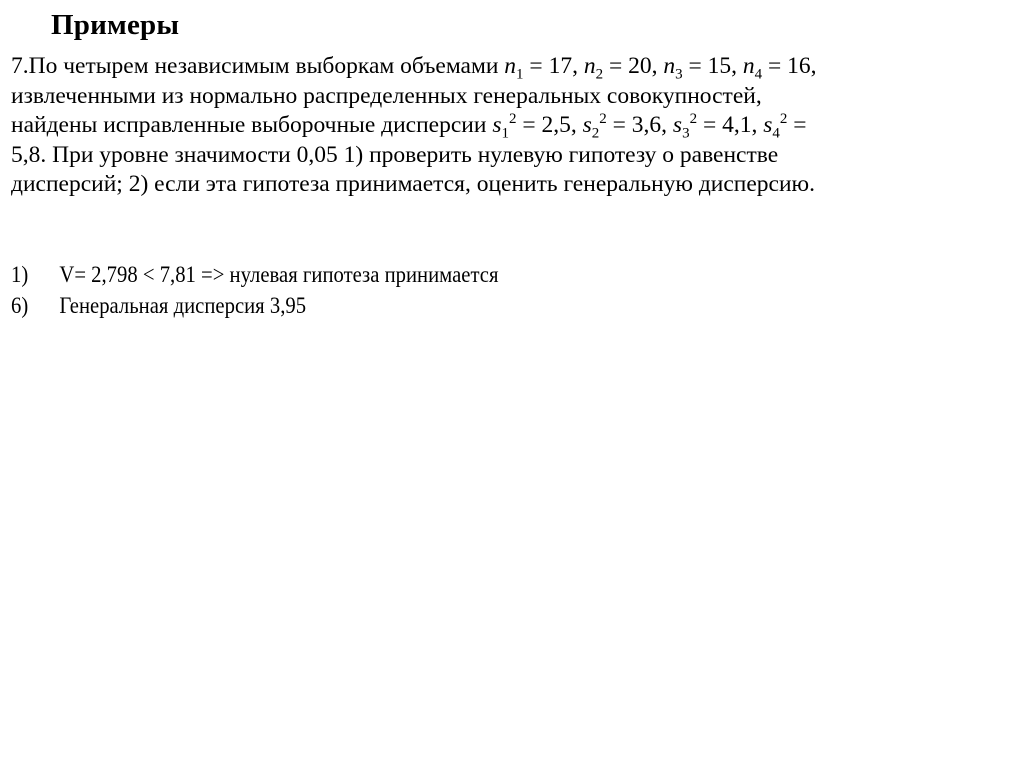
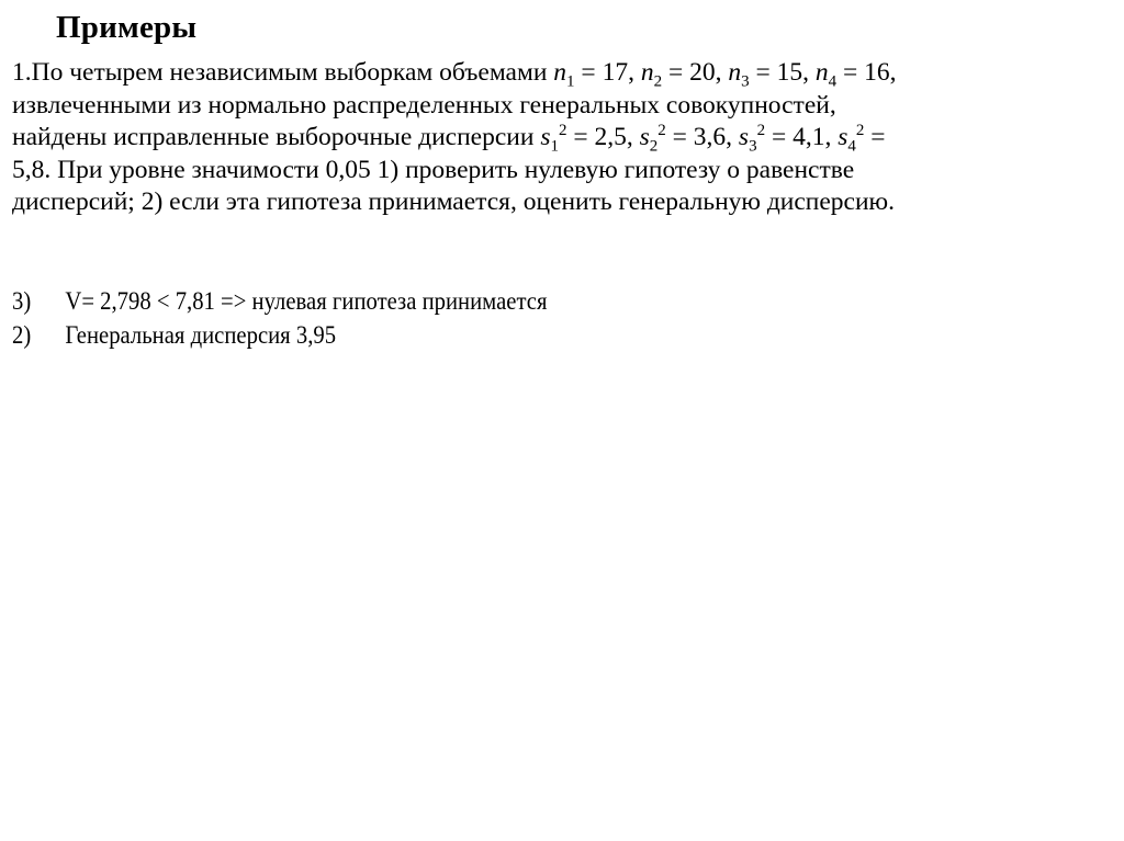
  Примеры
- 7.По четырем независимым выборкам объемами n1 = 17, n2 = 20, n3 = 15, n4 = 16,
+ 1.По четырем независимым выборкам объемами n1 = 17, n2 = 20, n3 = 15, n4 = 16,
  извлеченными из нормально распределенных генеральных совокупностей,
  найдены исправленные выборочные дисперсии s12 = 2,5, s22 = 3,6, s32 = 4,1, s42 =
  5,8. При уровне значимости 0,05 1) проверить нулевую гипотезу о равенстве
  дисперсий; 2) если эта гипотеза принимается, оценить генеральную дисперсию.
- 1)
+ 3)
  V= 2,798 < 7,81 => нулевая гипотеза принимается
- 6)
+ 2)
  Генеральная дисперсия 3,95
